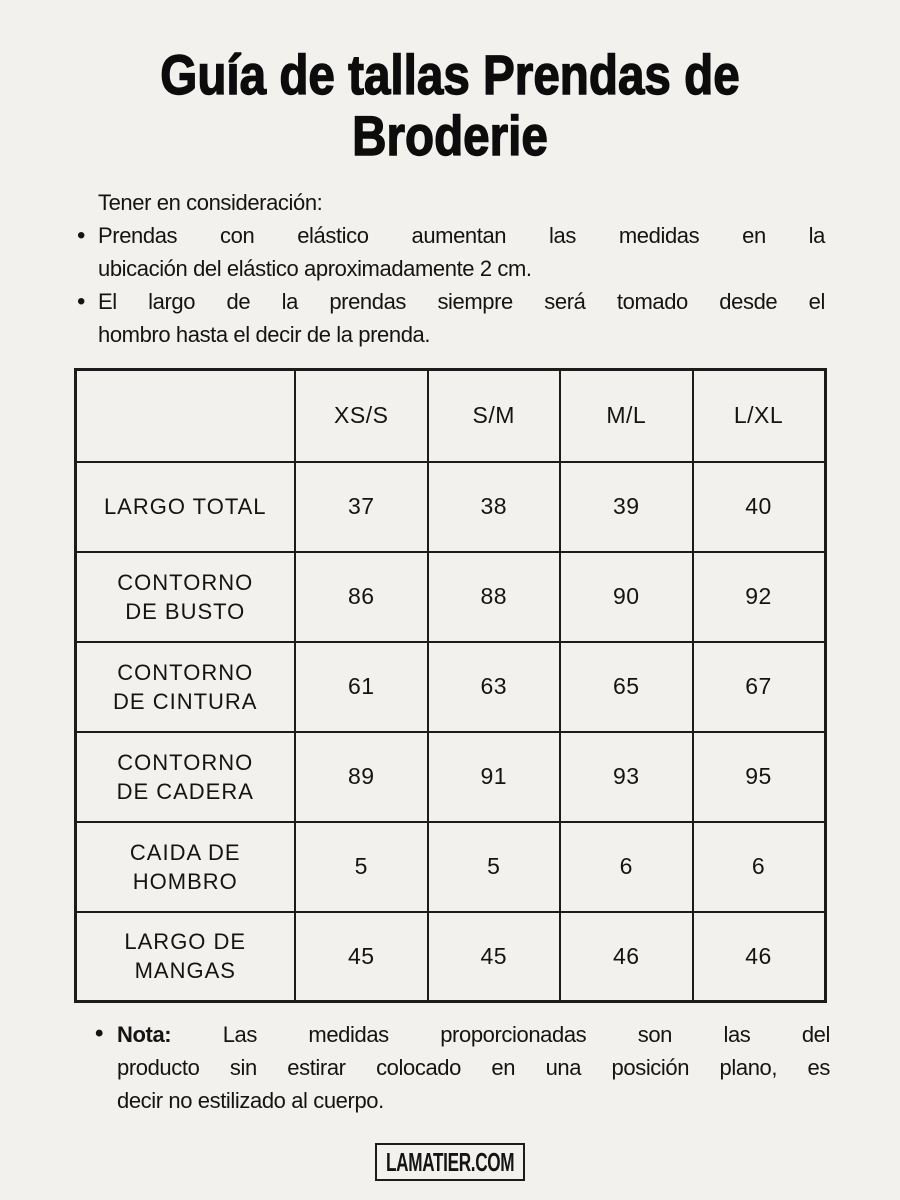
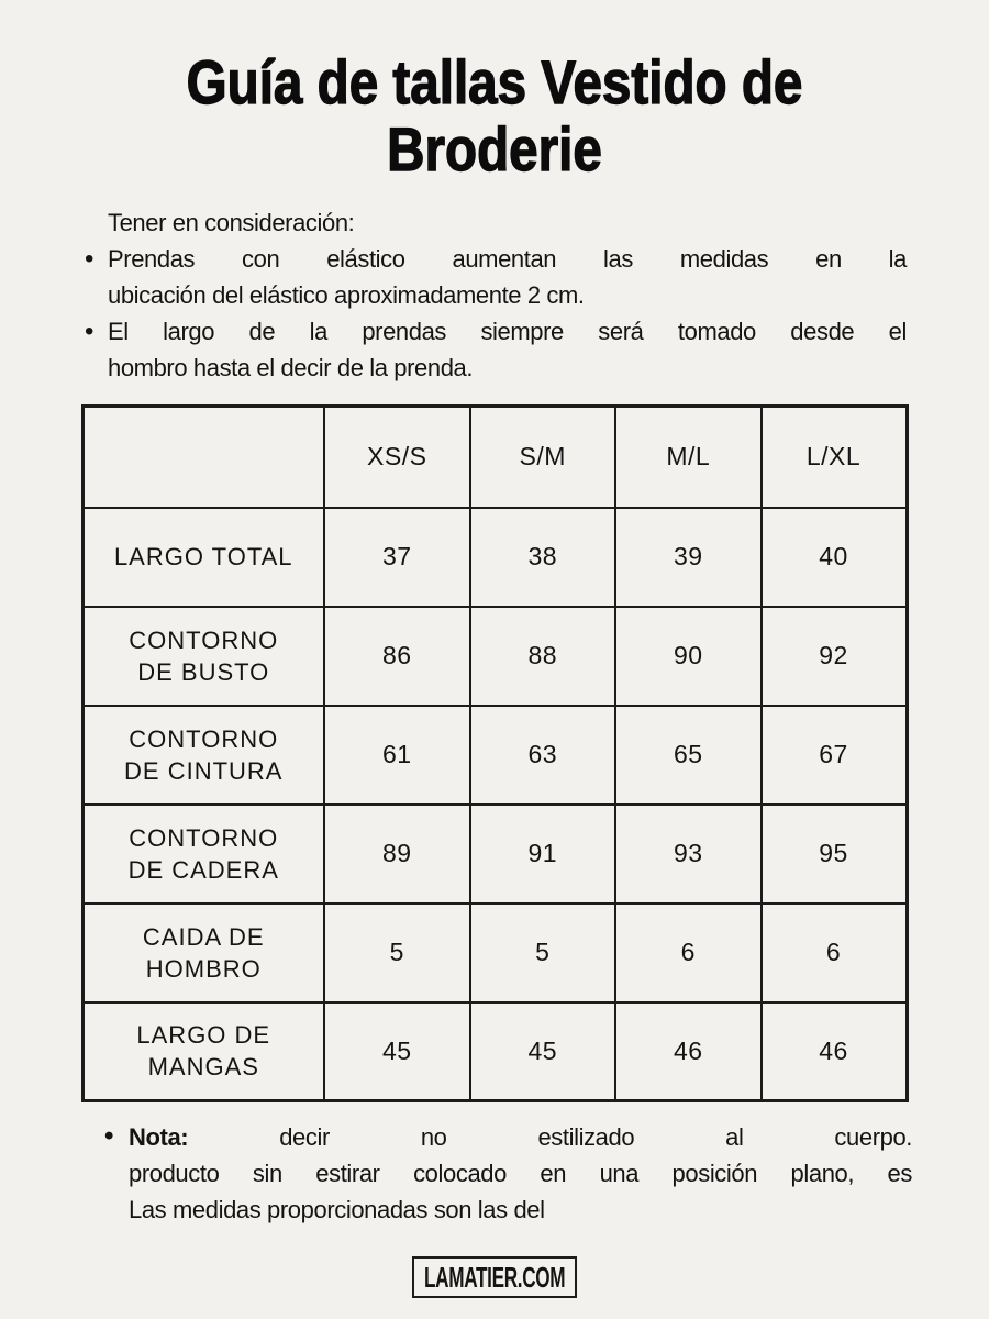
- Guía de tallas Prendas de
+ Guía de tallas Vestido de
  Broderie
  Tener en consideración:
  •
  Prendas con elástico aumentan las medidas en la
  ubicación del elástico aproximadamente 2 cm.
  •
  El largo de la prendas siempre será tomado desde el
  hombro hasta el decir de la prenda.
  	XS/S	S/M	M/L	L/XL
  LARGO TOTAL	37	38	39	40
  CONTORNO DE BUSTO	86	88	90	92
  CONTORNO DE CINTURA	61	63	65	67
  CONTORNO DE CADERA	89	91	93	95
  CAIDA DE HOMBRO	5	5	6	6
  LARGO DE MANGAS	45	45	46	46
  •
- Nota: Las medidas proporcionadas son las del
+ Nota: decir no estilizado al cuerpo.
  producto sin estirar colocado en una posición plano, es
- decir no estilizado al cuerpo.
+ Las medidas proporcionadas son las del
  LAMATIER.COM
